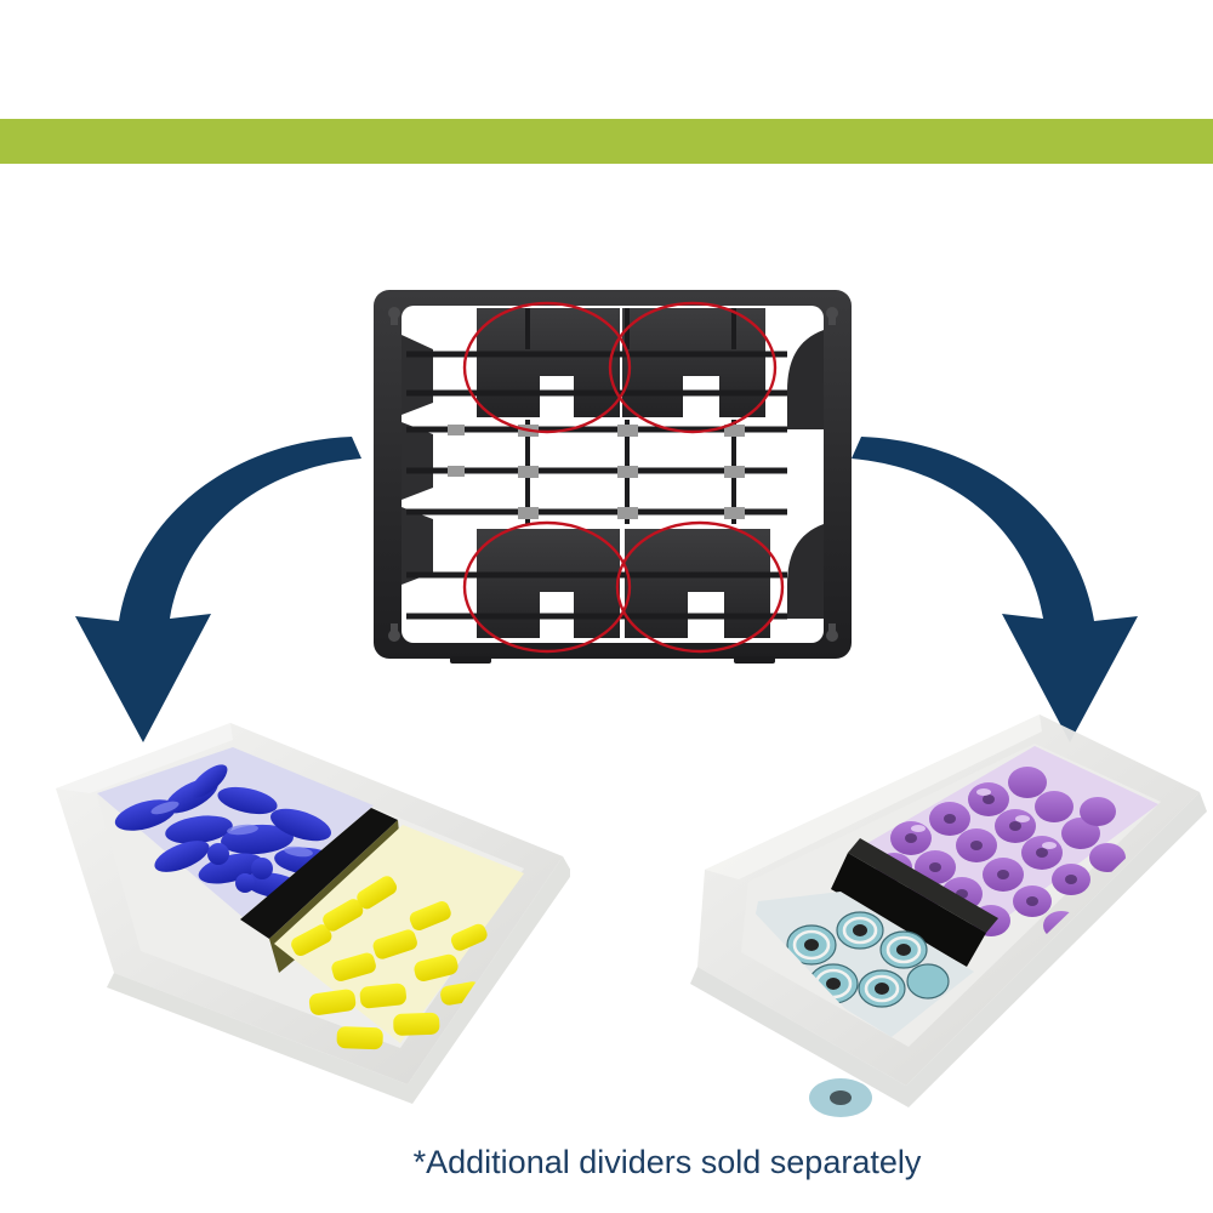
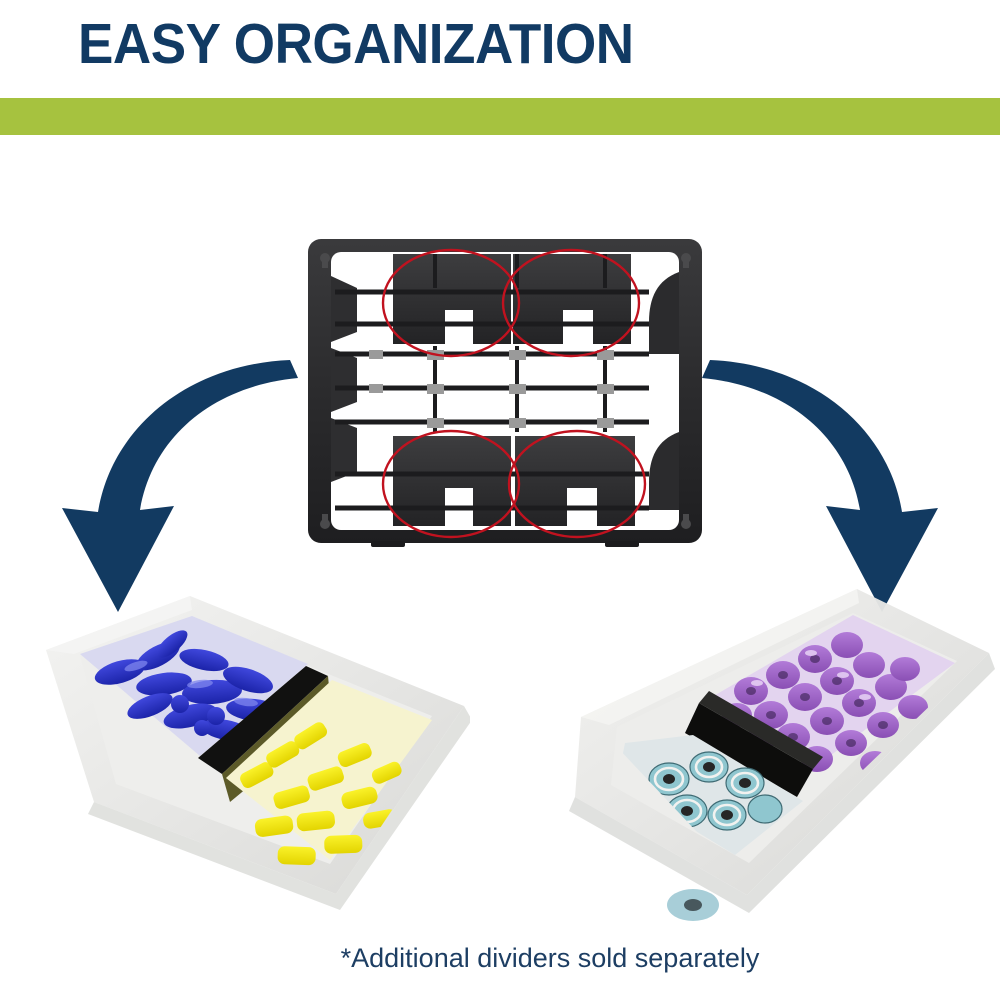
+ EASY ORGANIZATION
  *Additional dividers sold separately
